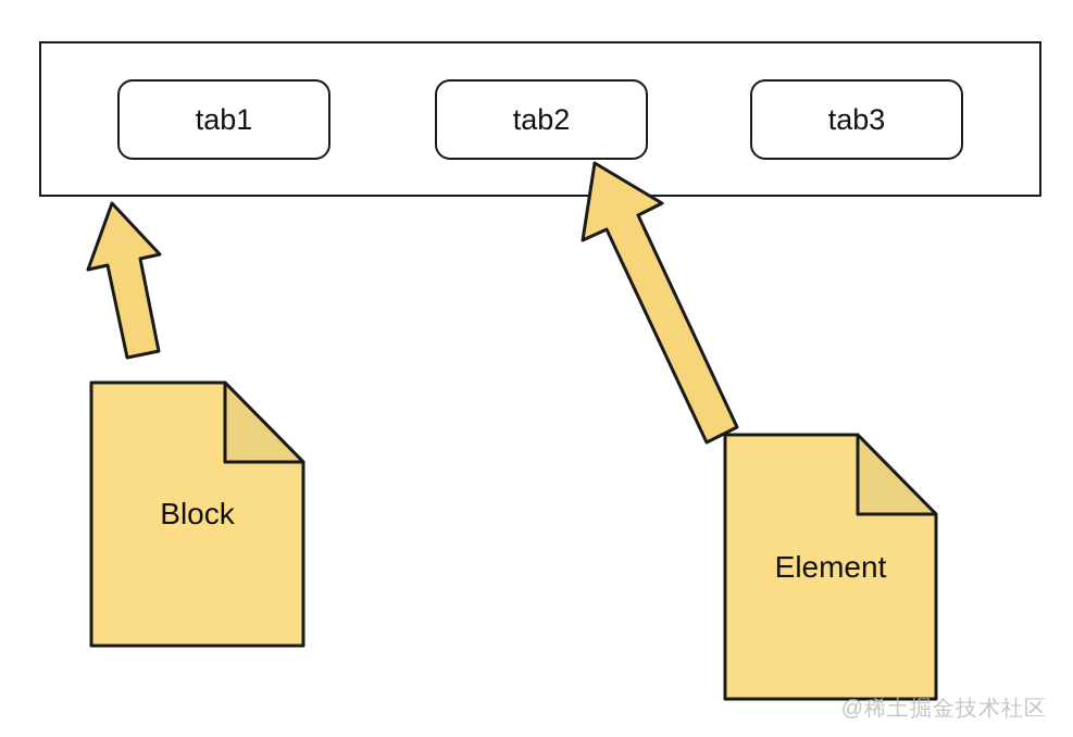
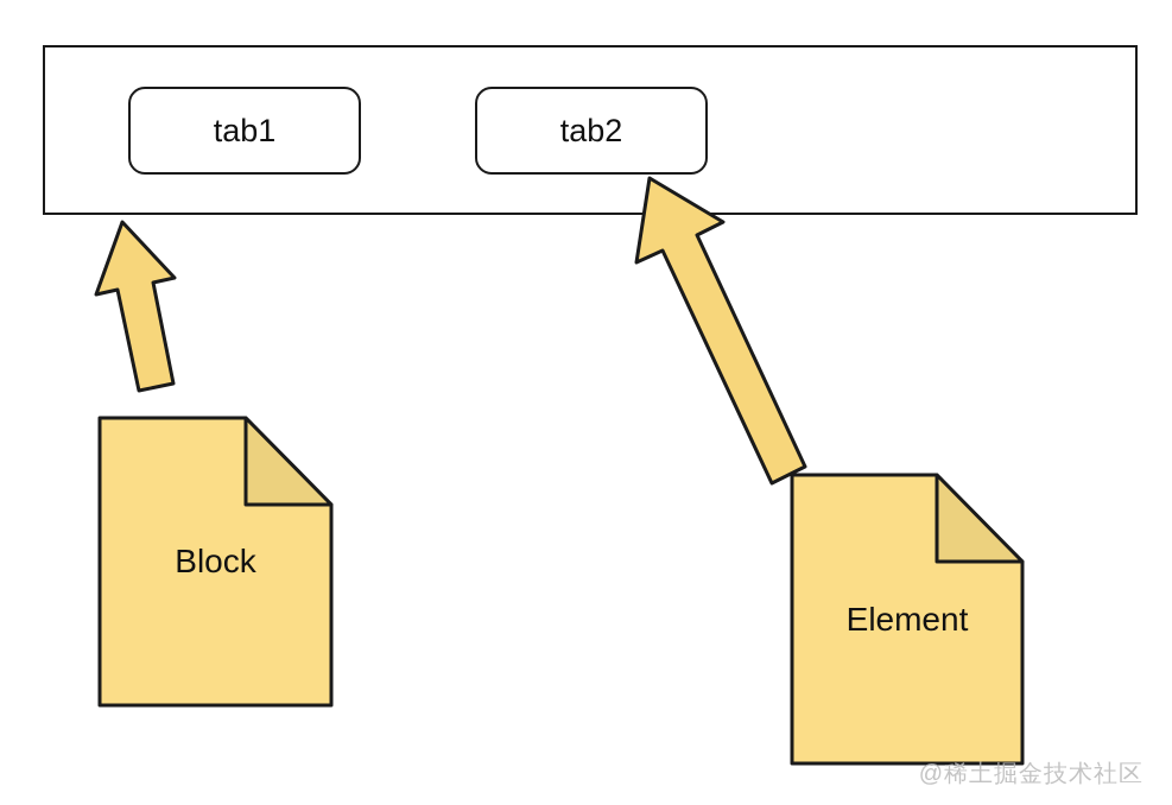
  tab1
  tab2
- tab3
  Block
  Element
  @稀土掘金技术社区
